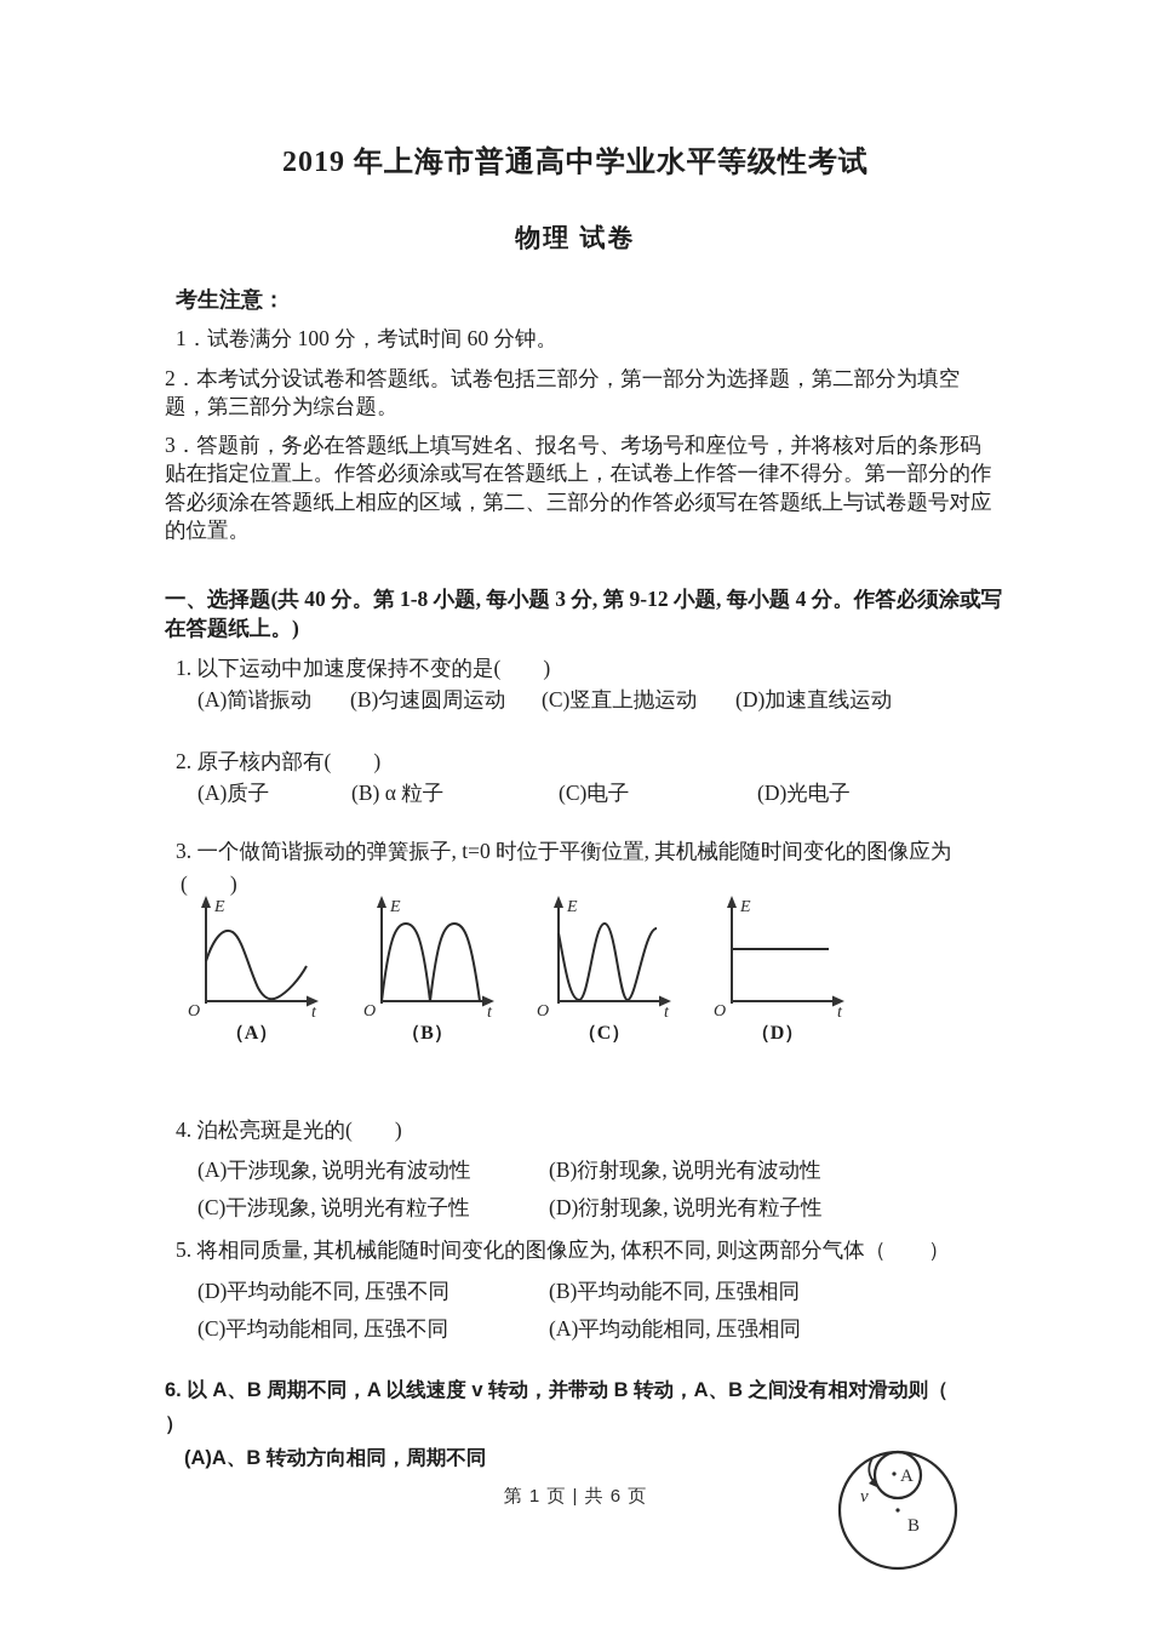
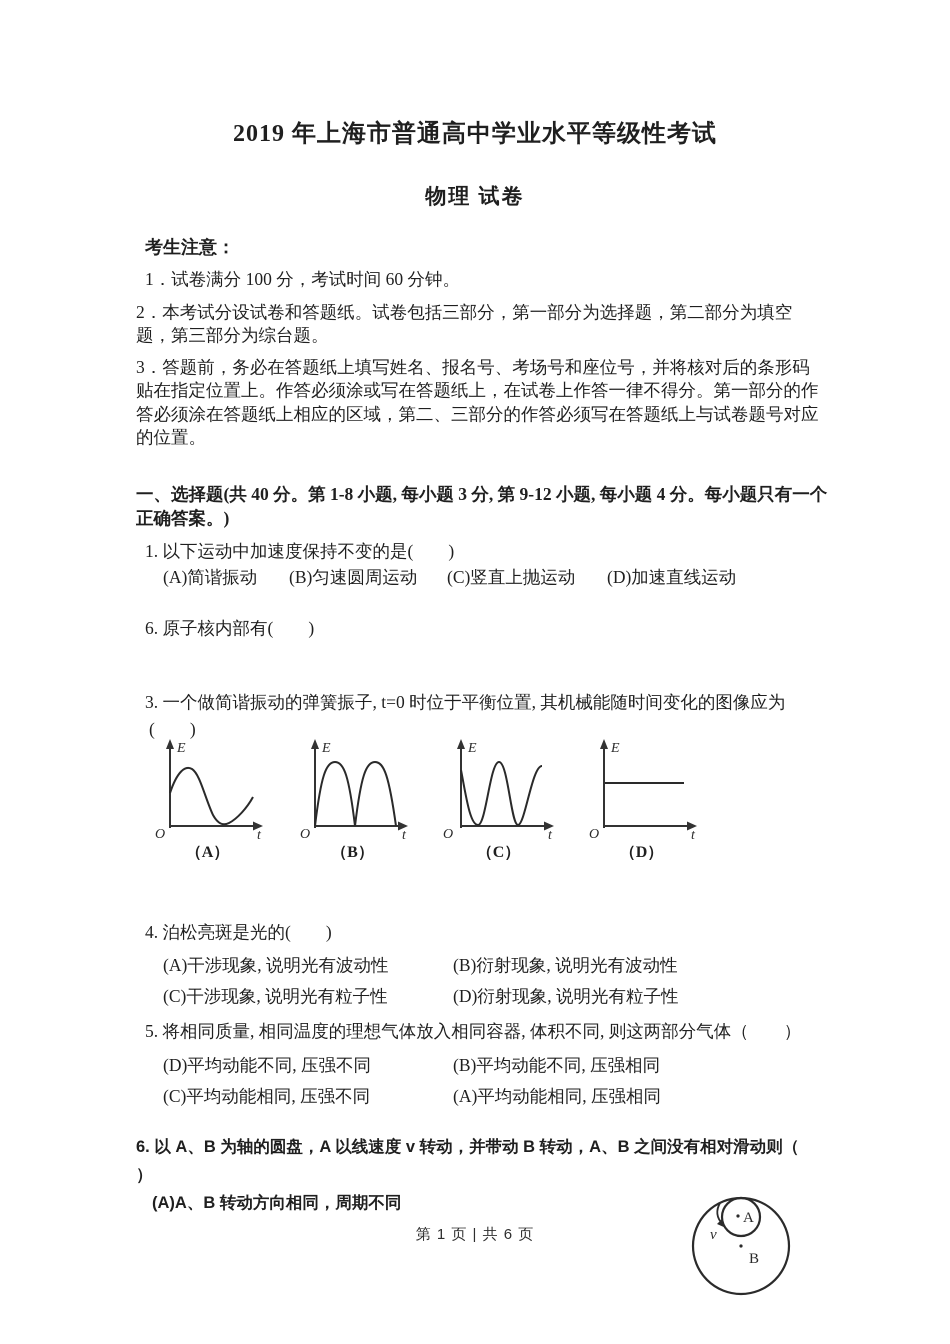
  2019 年上海市普通高中学业水平等级性考试
  物理 试卷
  考生注意：
  1．试卷满分 100 分，考试时间 60 分钟。
  2．本考试分设试卷和答题纸。试卷包括三部分，第一部分为选择题，第二部分为填空题，第三部分为综台题。
  3．答题前，务必在答题纸上填写姓名、报名号、考场号和座位号，并将核对后的条形码贴在指定位置上。作答必须涂或写在答题纸上，在试卷上作答一律不得分。第一部分的作答必须涂在答题纸上相应的区域，第二、三部分的作答必须写在答题纸上与试卷题号对应的位置。
- 一、选择题(共 40 分。第 1-8 小题, 每小题 3 分, 第 9-12 小题, 每小题 4 分。作答必须涂或写在答题纸上。)
+ 一、选择题(共 40 分。第 1-8 小题, 每小题 3 分, 第 9-12 小题, 每小题 4 分。每小题只有一个正确答案。)
  1. 以下运动中加速度保持不变的是( )
  (A)简谐振动
  (B)匀速圆周运动
  (C)竖直上抛运动
  (D)加速直线运动
- 2. 原子核内部有( )
+ 6. 原子核内部有( )
- (A)质子
- (B) α 粒子
- (C)电子
- (D)光电子
  3. 一个做简谐振动的弹簧振子, t=0 时位于平衡位置, 其机械能随时间变化的图像应为
  ( )
  E
  t
  O
  （A）
  E
  t
  O
  （B）
  E
  t
  O
  （C）
  E
  t
  O
  （D）
  4. 泊松亮斑是光的( )
  (A)干涉现象, 说明光有波动性
  (B)衍射现象, 说明光有波动性
  (C)干涉现象, 说明光有粒子性
  (D)衍射现象, 说明光有粒子性
- 5. 将相同质量, 其机械能随时间变化的图像应为, 体积不同, 则这两部分气体（ ）
+ 5. 将相同质量, 相同温度的理想气体放入相同容器, 体积不同, 则这两部分气体（ ）
  (D)平均动能不同, 压强不同
  (B)平均动能不同, 压强相同
  (C)平均动能相同, 压强不同
  (A)平均动能相同, 压强相同
- 6. 以 A、B 周期不同，A 以线速度 v 转动，并带动 B 转动，A、B 之间没有相对滑动则（
+ 6. 以 A、B 为轴的圆盘，A 以线速度 v 转动，并带动 B 转动，A、B 之间没有相对滑动则（
  ）
  (A)A、B 转动方向相同，周期不同
  A
  B
  v
  第 1 页 | 共 6 页
